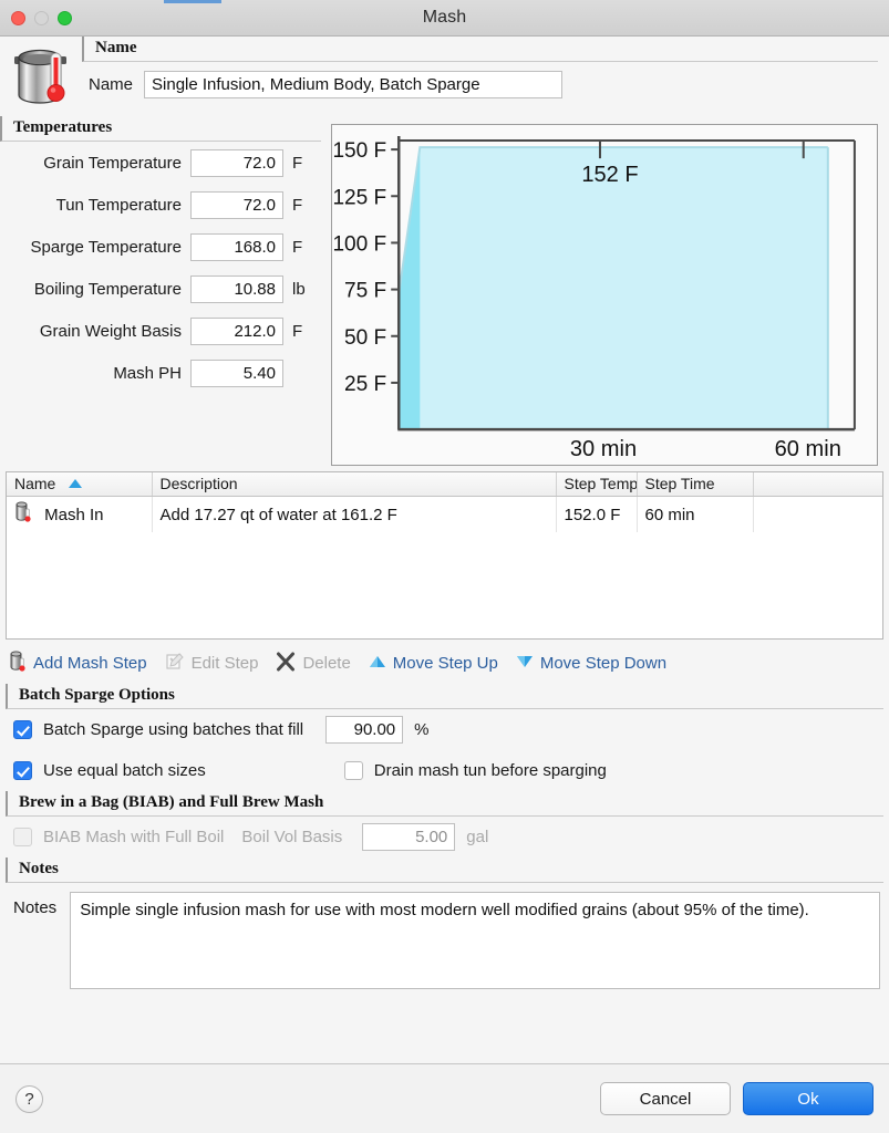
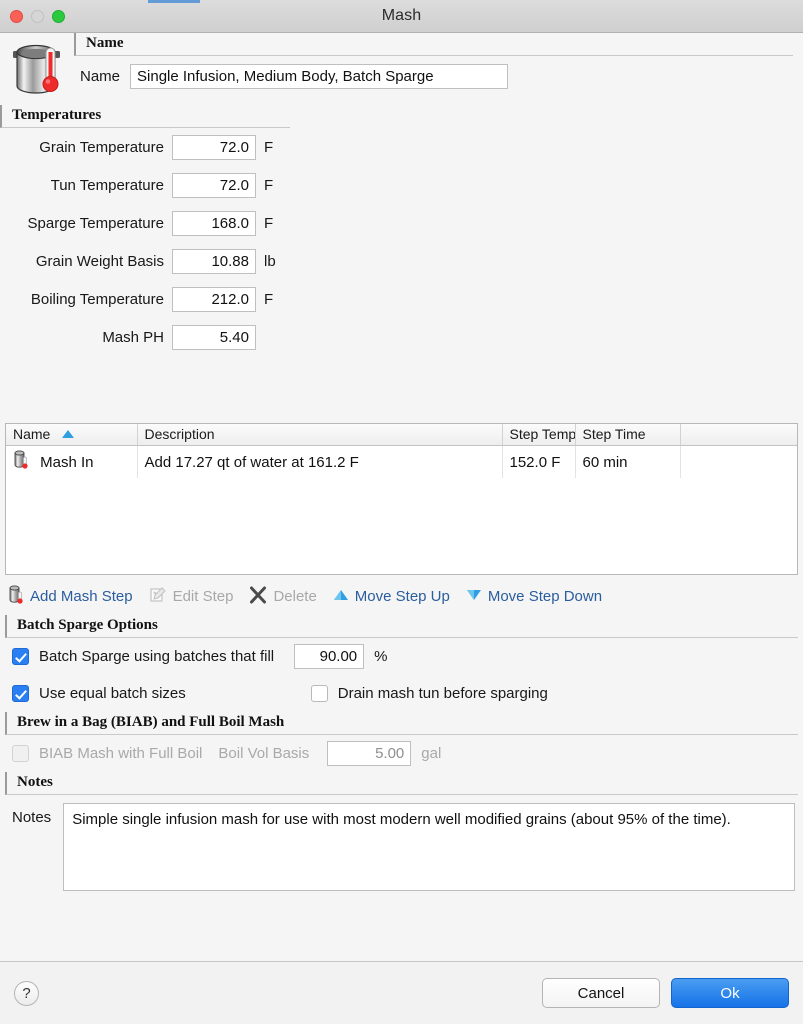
  Mash
  Name
  Name
  Single Infusion, Medium Body, Batch Sparge
  Temperatures
  Grain Temperature
  72.0
  F
  Tun Temperature
  72.0
  F
  Sparge Temperature
  168.0
  F
- Boiling Temperature
+ Grain Weight Basis
  10.88
  lb
- Grain Weight Basis
+ Boiling Temperature
  212.0
  F
  Mash PH
  5.40
- 150 F
- 125 F
- 100 F
- 75 F
- 50 F
- 25 F
- 30 min
- 60 min
- 152 F
  Name	Description	Step Temp	Step Time
  Mash In	Add 17.27 qt of water at 161.2 F	152.0 F	60 min
  Add Mash Step
  Edit Step
  Delete
  Move Step Up
  Move Step Down
  Batch Sparge Options
  Batch Sparge using batches that fill
  90.00
  %
  Use equal batch sizes
  Drain mash tun before sparging
- Brew in a Bag (BIAB) and Full Brew Mash
+ Brew in a Bag (BIAB) and Full Boil Mash
  BIAB Mash with Full Boil
  Boil Vol Basis
  5.00
  gal
  Notes
  Notes
  Simple single infusion mash for use with most modern well modified grains (about 95% of the time).
  ?
  Cancel
  Ok
